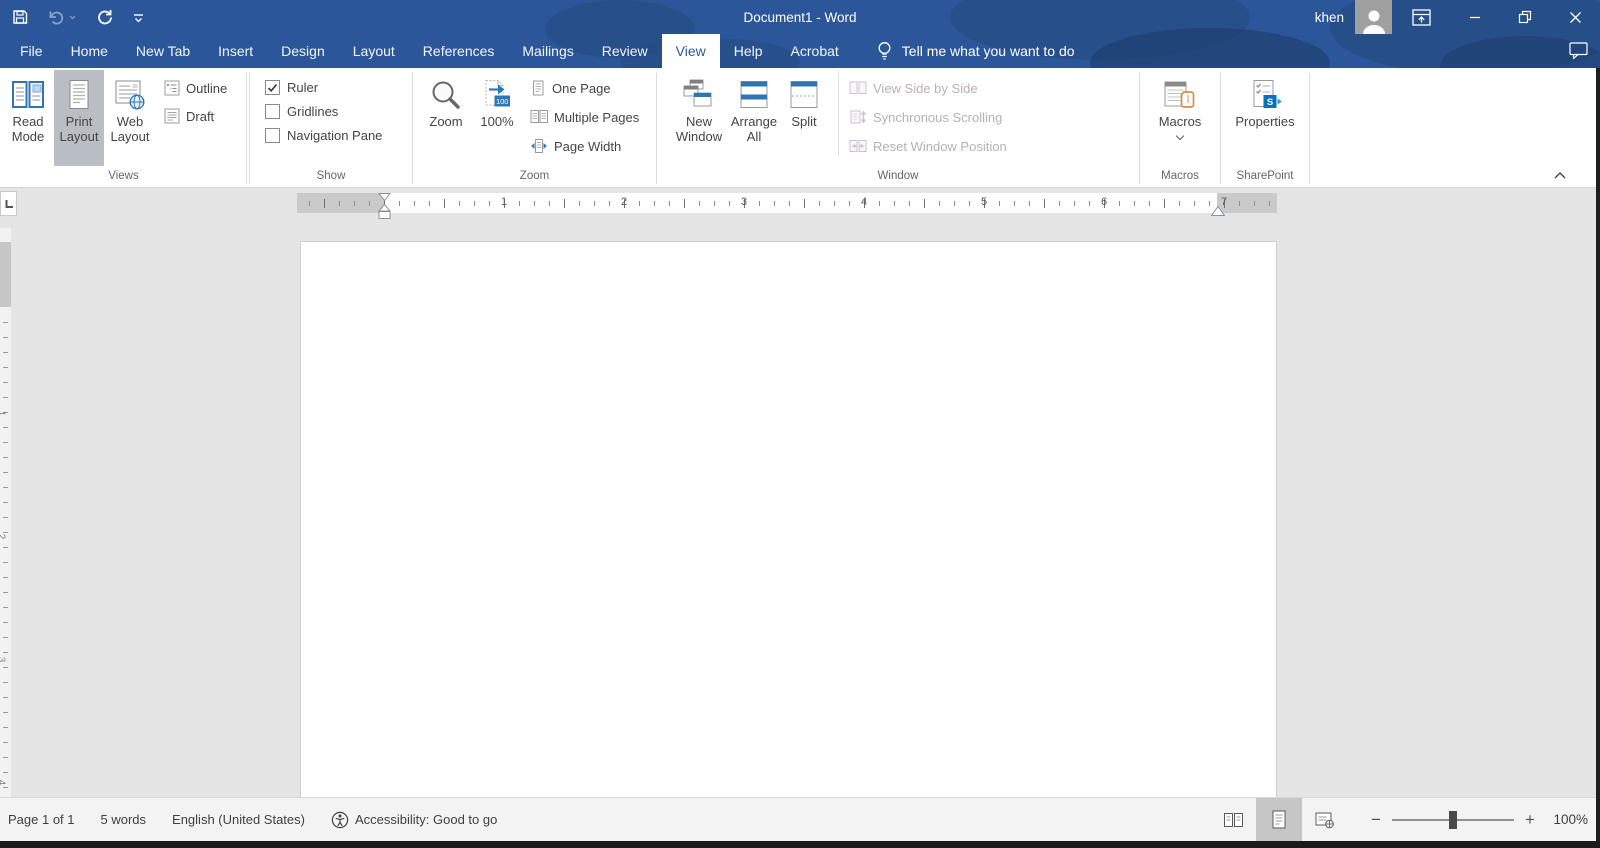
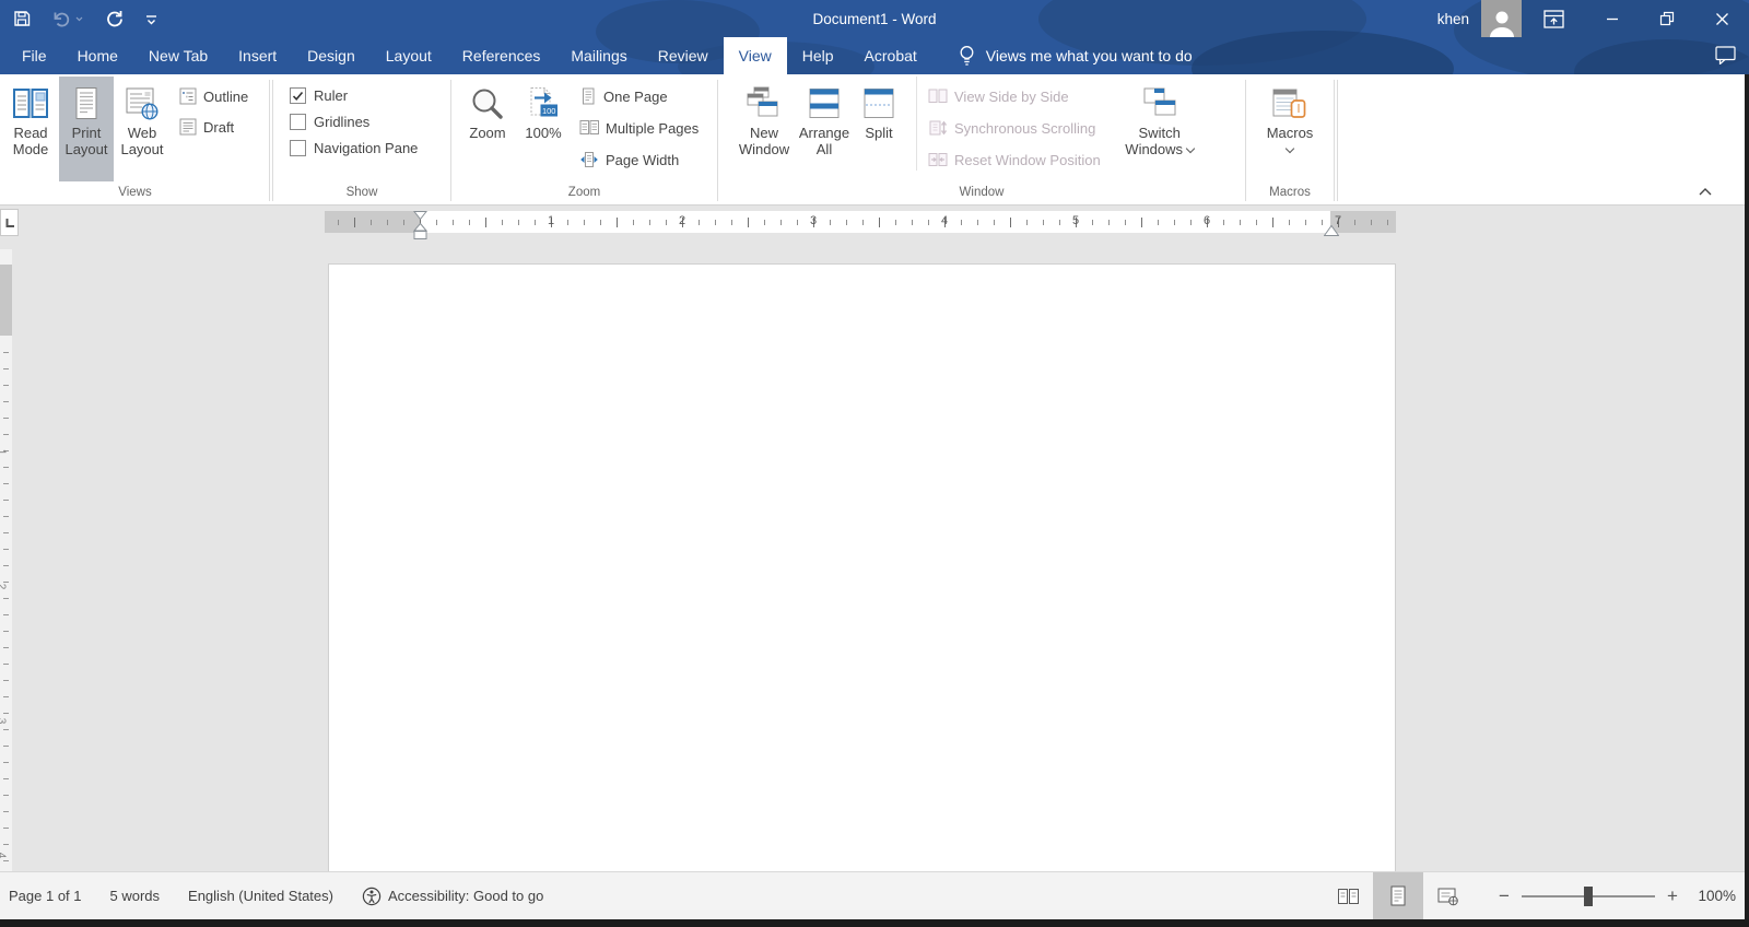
  Document1 - Word
  khen
  File
  Home
  New Tab
  Insert
  Design
  Layout
  References
  Mailings
  Review
  View
  Help
  Acrobat
- Tell me what you want to do
+ Views me what you want to do
  Read Mode
  Print Layout
  Web Layout
  Outline
  Draft
  Views
  Ruler
  Gridlines
  Navigation Pane
  Show
  Zoom
  100
  100%
  One Page
  Multiple Pages
  Page Width
  Zoom
  New Window
  Arrange All
  Split
  View Side by Side
  Synchronous Scrolling
  Reset Window Position
+ Switch Windows
  Window
  Macros
  Macros
- S
- Properties
- SharePoint
  1
  2
  3
  4
  5
  6
  7
  Page 1 of 1
  5 words
  English (United States)
  Accessibility: Good to go
  −
  +
  100%
